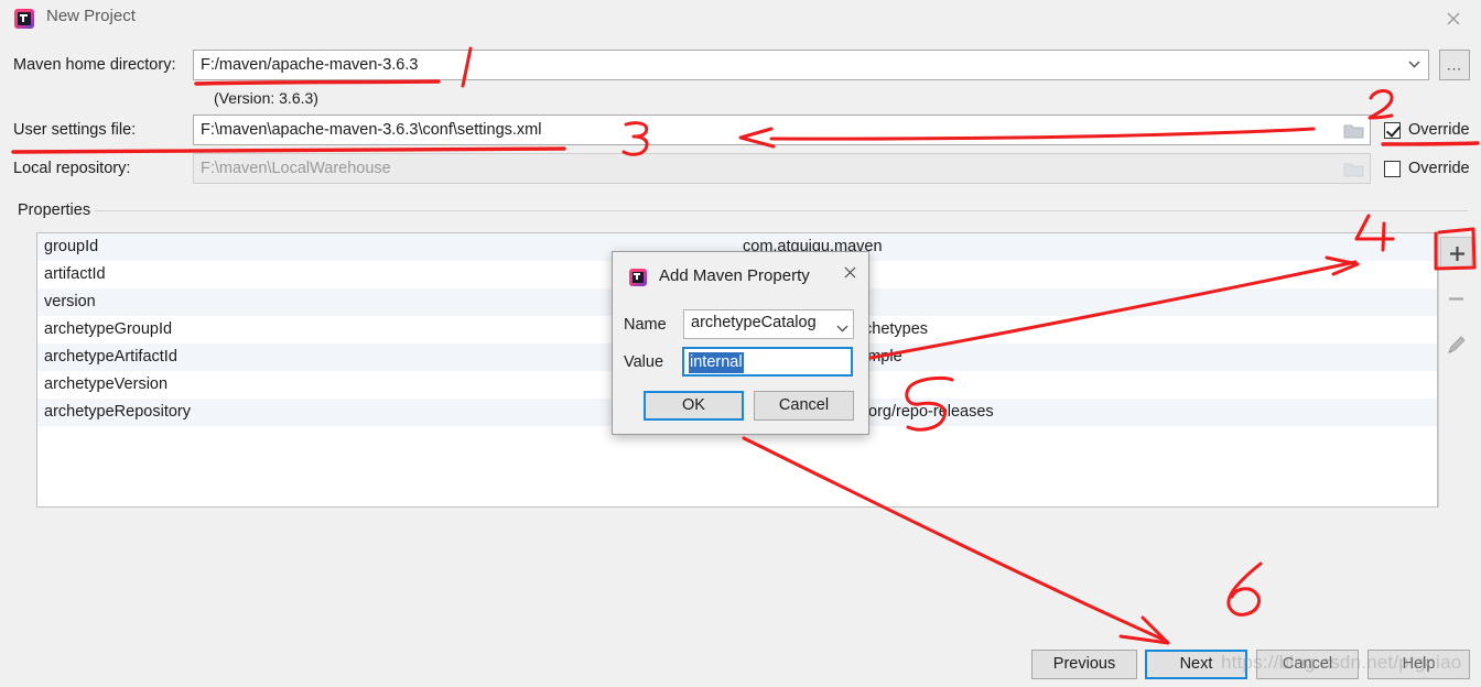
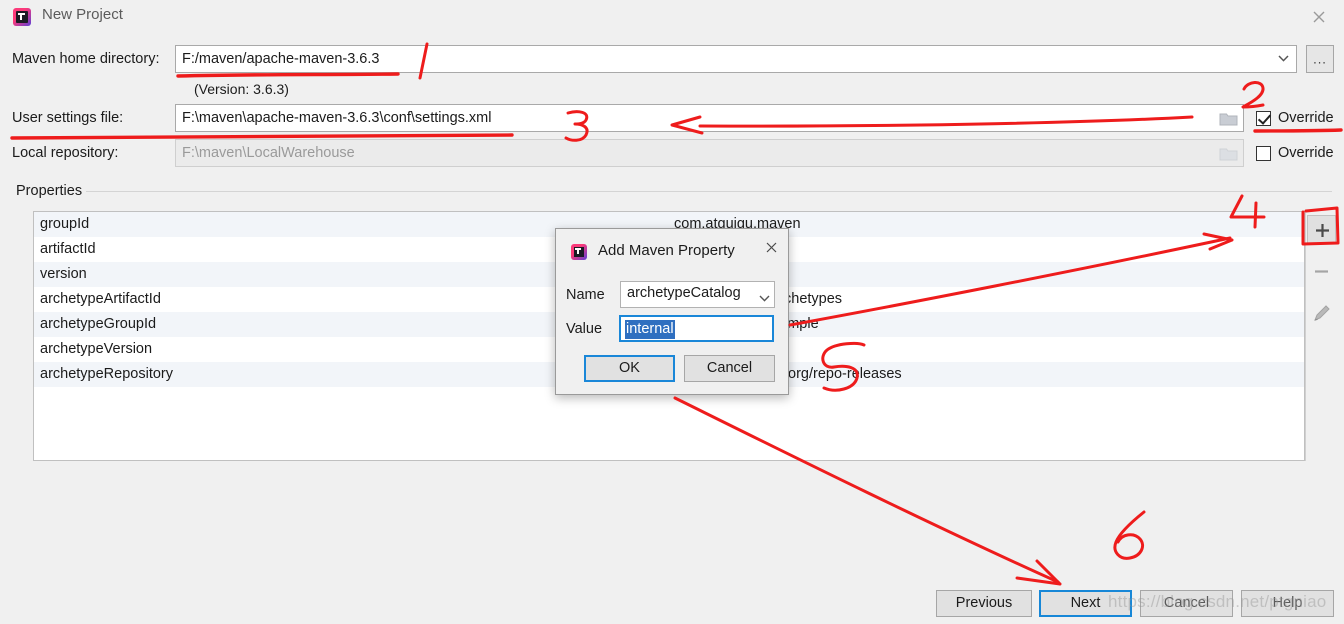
  New Project
  Maven home directory:
  F:/maven/apache-maven-3.6.3
  ...
  (Version: 3.6.3)
  User settings file:
  F:\maven\apache-maven-3.6.3\conf\settings.xml
  Override
  Local repository:
  F:\maven\LocalWarehouse
  Override
  Properties
  groupId
  com.atguigu.maven
  artifactId
  version
- archetypeGroupId
+ archetypeArtifactId
  hetypes
- archetypeArtifactId
+ archetypeGroupId
  archetypeVersion
  archetypeRepository
  org/repo-releases
  Add Maven Property
  Name
  archetypeCatalog
  Value
  internal
  OK
  Cancel
  Previous
  Next
  Cancel
  Help
  https://blog.csdn.net/ptgniao
